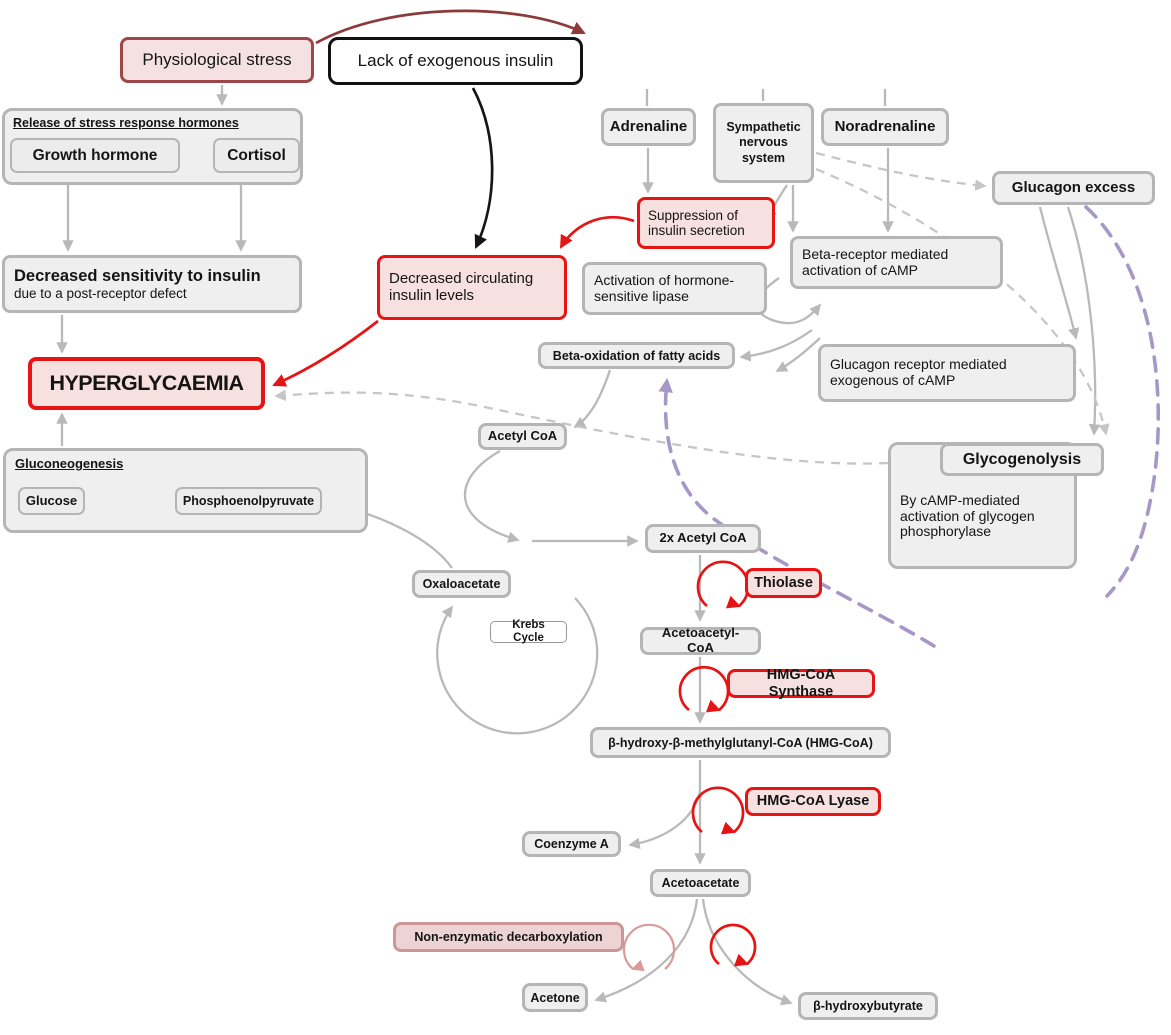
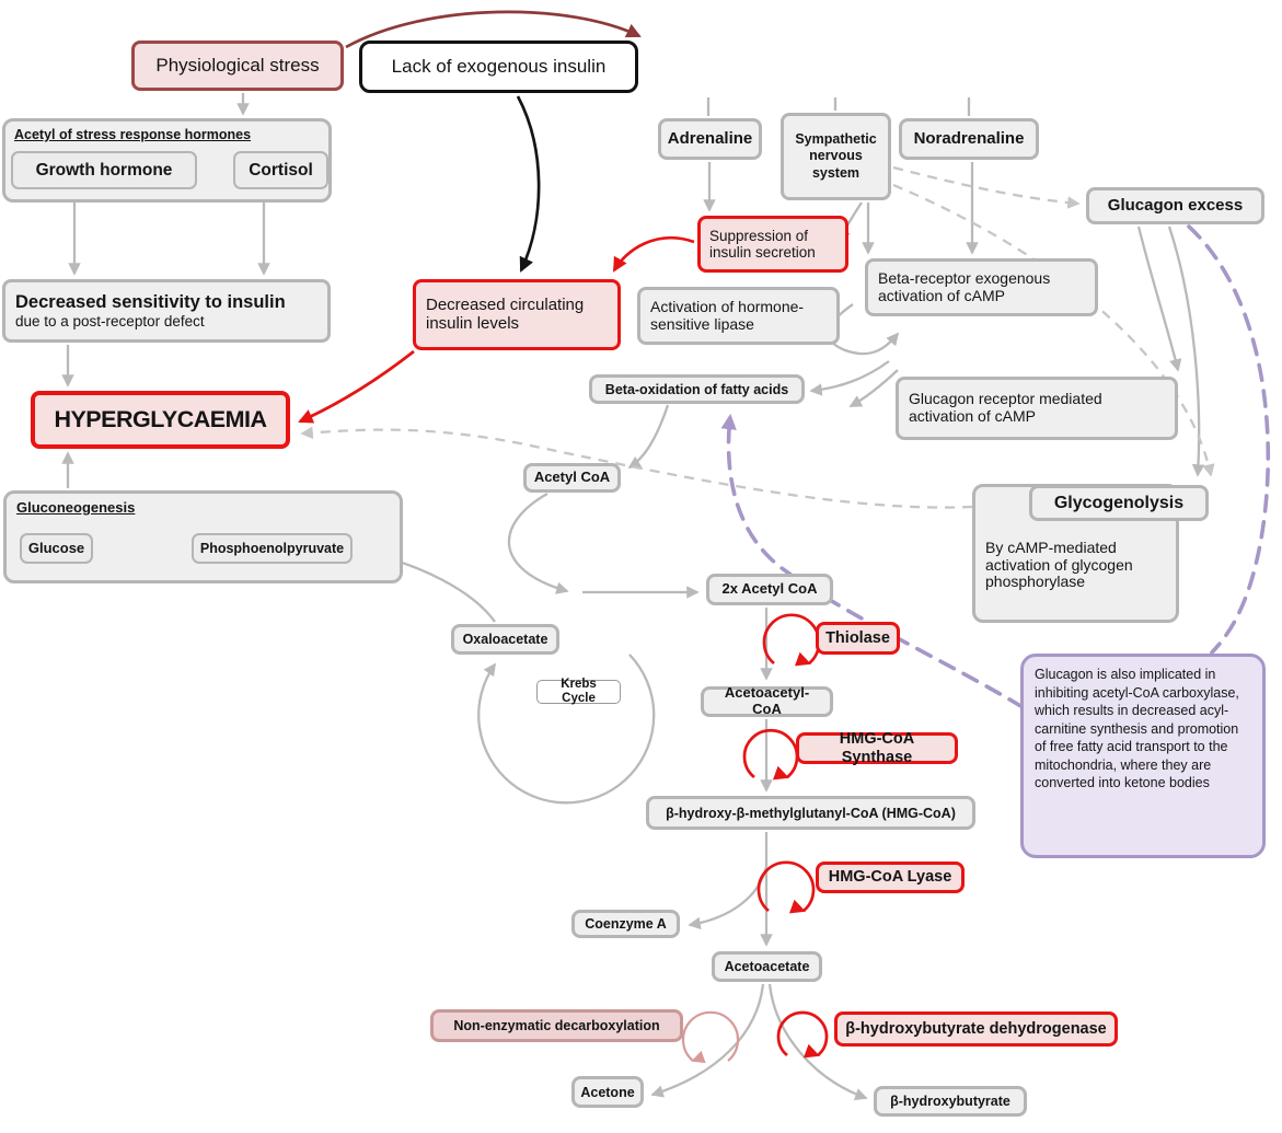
  Physiological stress
  Lack of exogenous insulin
- Release of stress response hormones
+ Acetyl of stress response hormones
  Growth hormone
  Cortisol
  Adrenaline
  Sympathetic nervous system
  Noradrenaline
  Glucagon excess
  Suppression of insulin secretion
  Decreased sensitivity to insulin
  due to a post-receptor defect
  Decreased circulating insulin levels
  Activation of hormone-sensitive lipase
- Beta-receptor mediated activation of cAMP
+ Beta-receptor exogenous activation of cAMP
  Beta-oxidation of fatty acids
- Glucagon receptor mediated exogenous of cAMP
+ Glucagon receptor mediated activation of cAMP
  HYPERGLYCAEMIA
  Gluconeogenesis
  Glucose
  Phosphoenolpyruvate
  Acetyl CoA
  By cAMP-mediated activation of glycogen phosphorylase
  Glycogenolysis
  2x Acetyl CoA
  Oxaloacetate
  Krebs Cycle
  Thiolase
  Acetoacetyl-CoA
  HMG-CoA Synthase
  β-hydroxy-β-methylglutanyl-CoA (HMG-CoA)
  HMG-CoA Lyase
  Coenzyme A
  Acetoacetate
  Non-enzymatic decarboxylation
+ β-hydroxybutyrate dehydrogenase
  Acetone
  β-hydroxybutyrate
+ Glucagon is also implicated in inhibiting acetyl-CoA carboxylase, which results in decreased acyl-carnitine synthesis and promotion of free fatty acid transport to the mitochondria, where they are converted into ketone bodies
